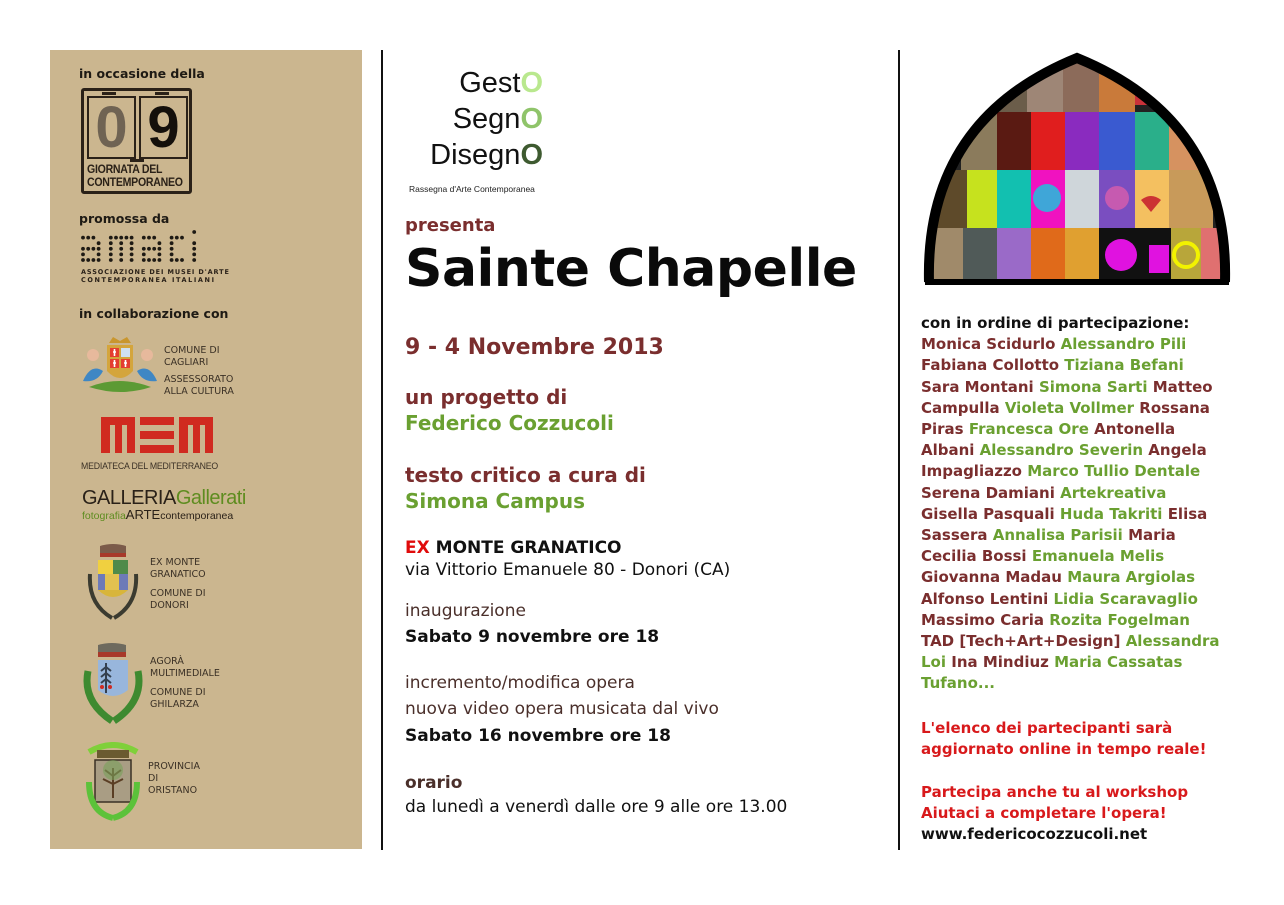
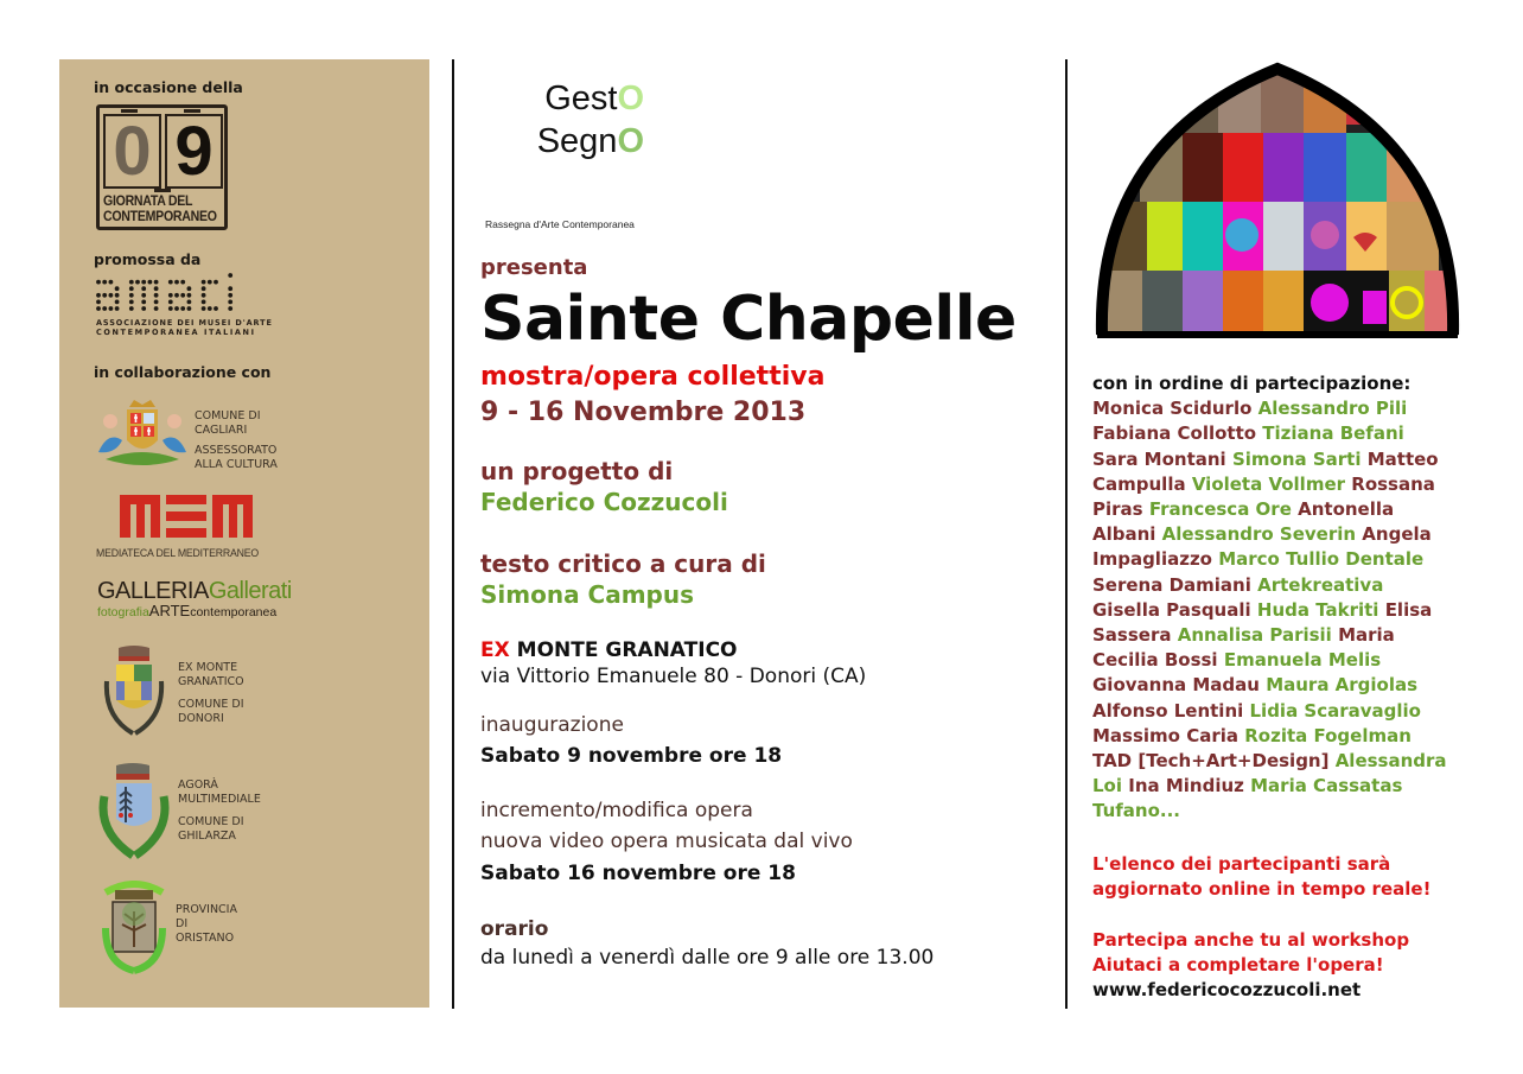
  in occasione della
  0
  9
  GIORNATA DEL
  CONTEMPORANEO
  promossa da
  ASSOCIAZIONE DEI MUSEI D'ARTE
  CONTEMPORANEA ITALIANI
  in collaborazione con
  COMUNE DI
  CAGLIARI
  ASSESSORATO
  ALLA CULTURA
  MEDIATECA DEL MEDITERRANEO
  GALLERIAGallerati
  fotografiaARTEcontemporanea
  EX MONTE
  GRANATICO
  COMUNE DI
  DONORI
  AGORÀ
  MULTIMEDIALE
  COMUNE DI
  GHILARZA
  PROVINCIA
  DI
  ORISTANO
  GestO
  SegnO
- DisegnO
  Rassegna d'Arte Contemporanea
  presenta
  Sainte Chapelle
+ mostra/opera collettiva
- 9 - 4 Novembre 2013
+ 9 - 16 Novembre 2013
  un progetto di
  Federico Cozzucoli
  testo critico a cura di
  Simona Campus
  EX MONTE GRANATICO
  via Vittorio Emanuele 80 - Donori (CA)
  inaugurazione
  Sabato 9 novembre ore 18
  incremento/modifica opera
  nuova video opera musicata dal vivo
  Sabato 16 novembre ore 18
  orario
  da lunedì a venerdì dalle ore 9 alle ore 13.00
  con in ordine di partecipazione:
  Monica Scidurlo Alessandro Pili Fabiana Collotto Tiziana Befani Sara Montani Simona Sarti Matteo Campulla Violeta Vollmer Rossana Piras Francesca Ore Antonella Albani Alessandro Severin Angela Impagliazzo Marco Tullio Dentale Serena Damiani Artekreativa Gisella Pasquali Huda Takriti Elisa Sassera Annalisa Parisii Maria Cecilia Bossi Emanuela Melis Giovanna Madau Maura Argiolas Alfonso Lentini Lidia Scaravaglio Massimo Caria Rozita Fogelman TAD [Tech+Art+Design] Alessandra Loi Ina Mindiuz Maria Cassatas Tufano...
  L'elenco dei partecipanti sarà
  aggiornato online in tempo reale!
  Partecipa anche tu al workshop
  Aiutaci a completare l'opera!
  www.federicocozzucoli.net
